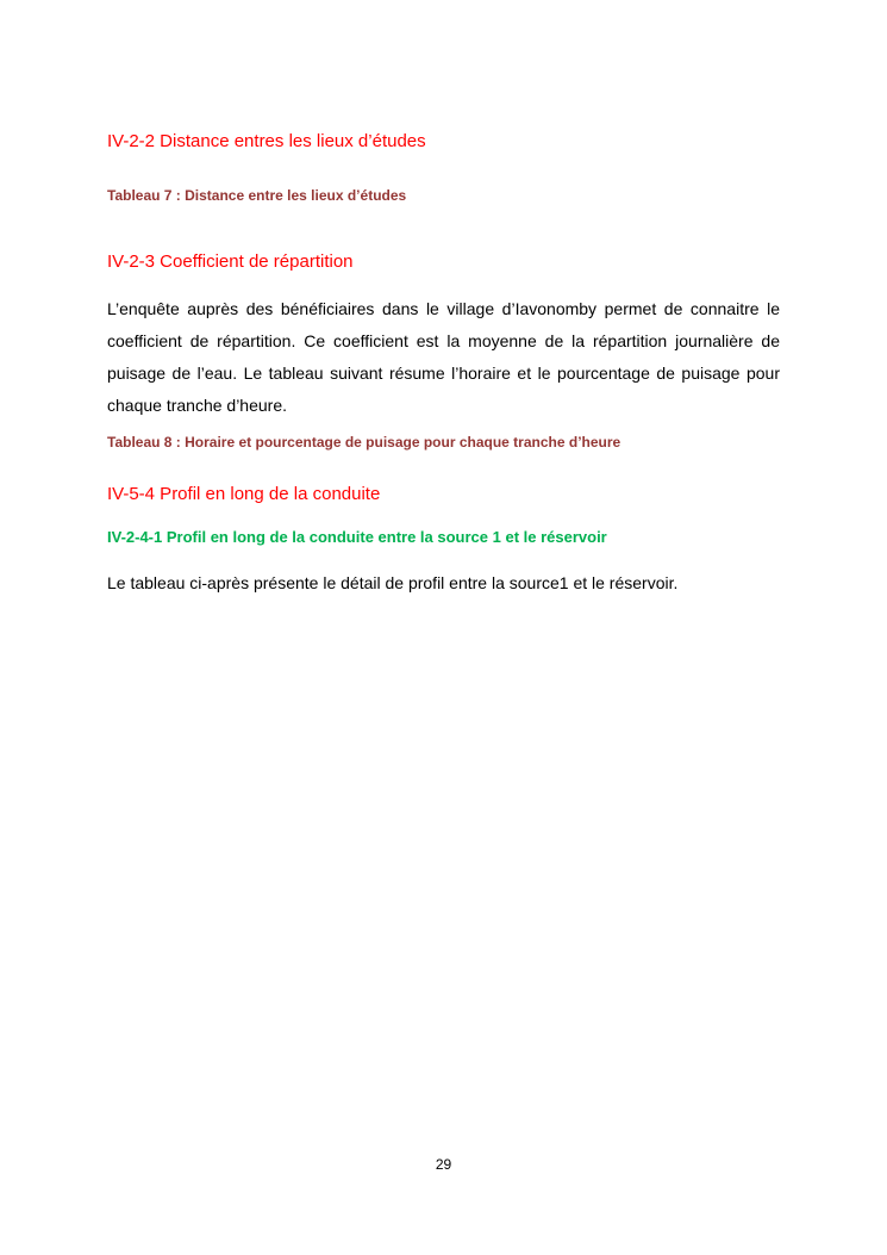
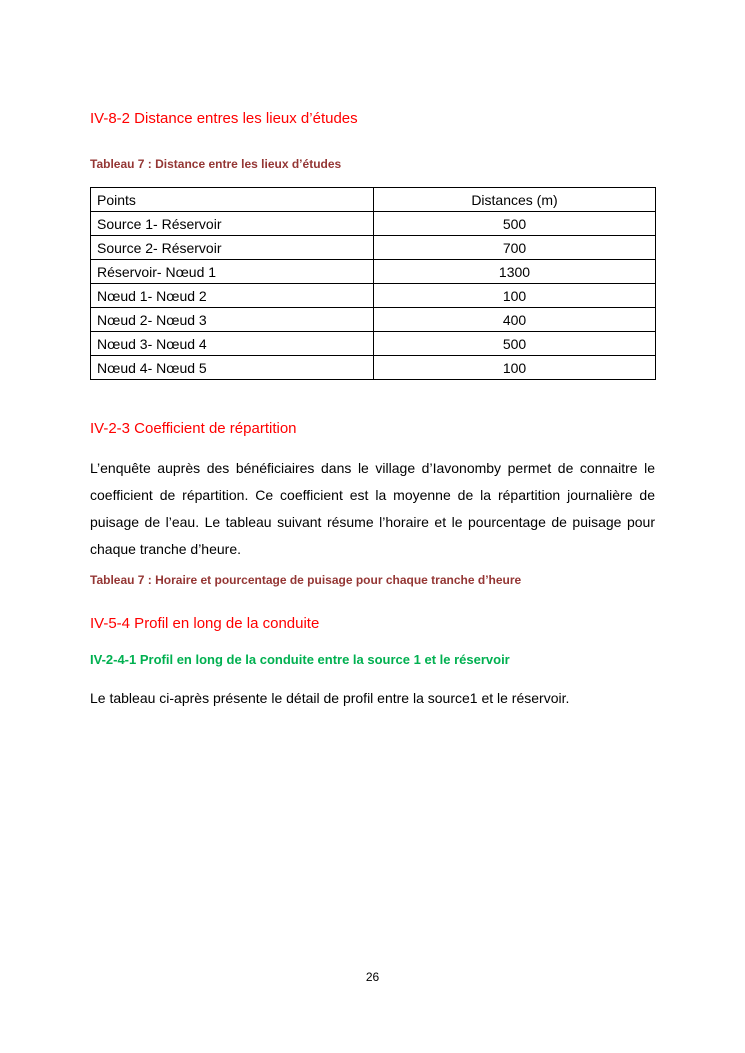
- IV-2-2 Distance entres les lieux d’études
+ IV-8-2 Distance entres les lieux d’études
  Tableau 7 : Distance entre les lieux d’études
+ Points	Distances (m)
+ Source 1- Réservoir	500
+ Source 2- Réservoir	700
+ Réservoir- Nœud 1	1300
+ Nœud 1- Nœud 2	100
+ Nœud 2- Nœud 3	400
+ Nœud 3- Nœud 4	500
+ Nœud 4- Nœud 5	100
  IV-2-3 Coefficient de répartition
  L’enquête auprès des bénéficiaires dans le village d’Iavonomby permet de connaitre le coefficient de répartition. Ce coefficient est la moyenne de la répartition journalière de puisage de l’eau. Le tableau suivant résume l’horaire et le pourcentage de puisage pour chaque tranche d’heure.
- Tableau 8 : Horaire et pourcentage de puisage pour chaque tranche d’heure
+ Tableau 7 : Horaire et pourcentage de puisage pour chaque tranche d’heure
  IV-5-4 Profil en long de la conduite
  IV-2-4-1 Profil en long de la conduite entre la source 1 et le réservoir
  Le tableau ci-après présente le détail de profil entre la source1 et le réservoir.
- 29
+ 26
